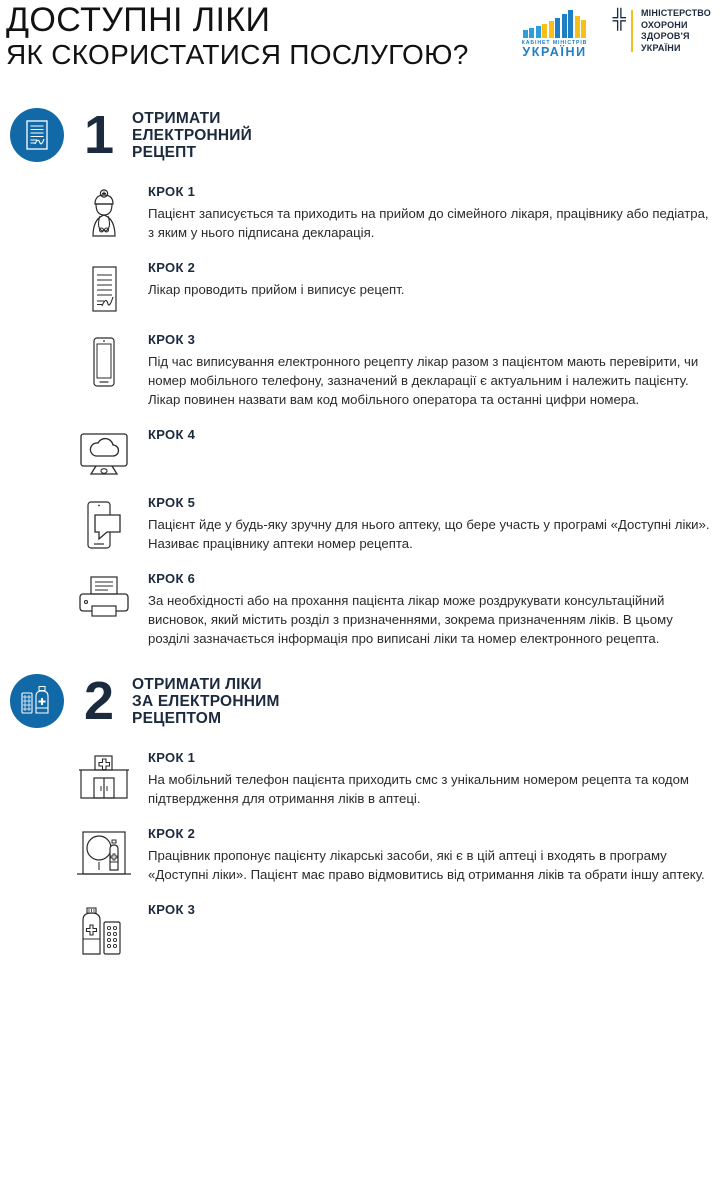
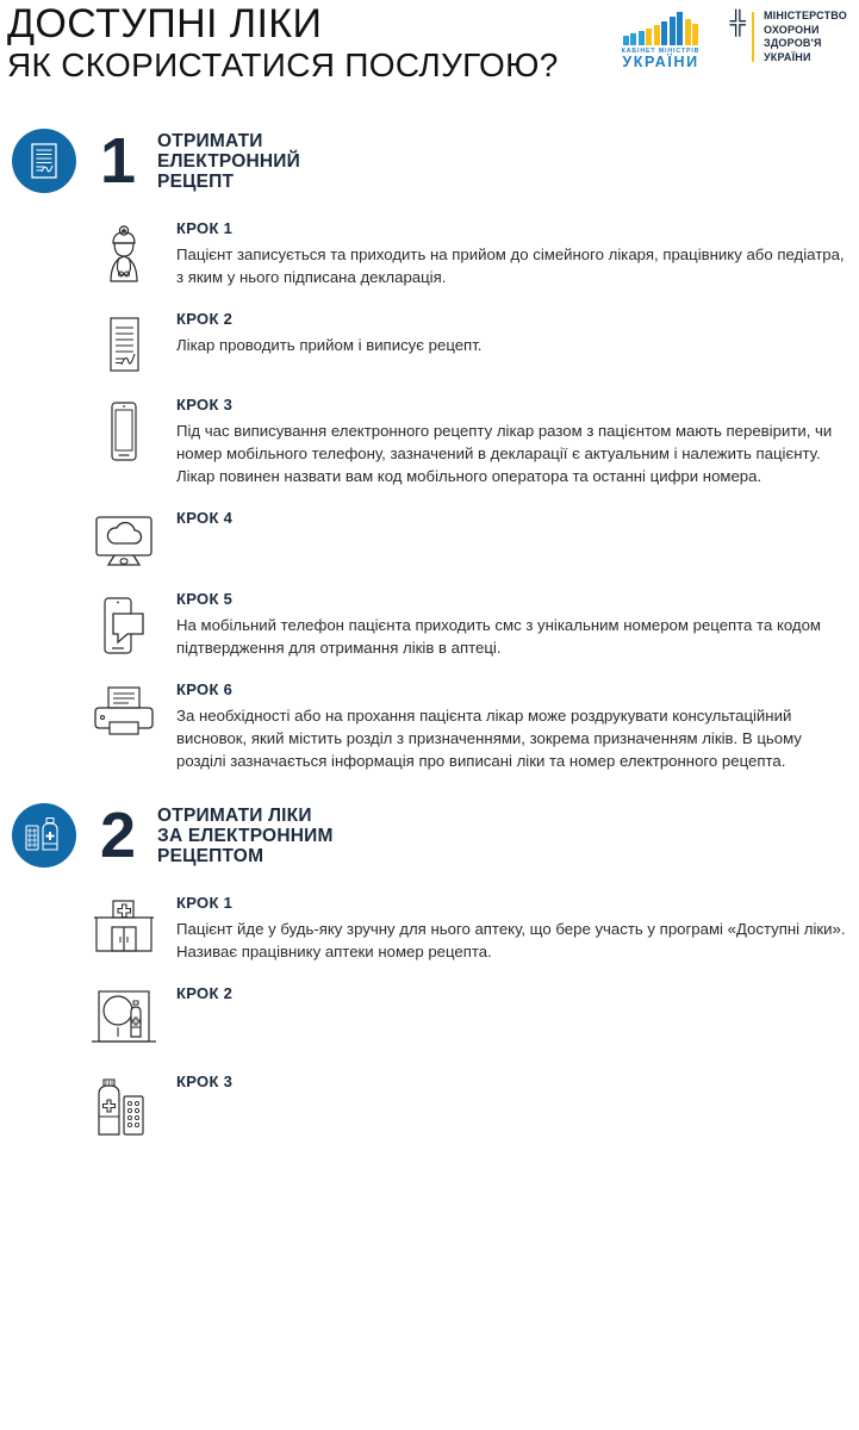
  ДОСТУПНІ ЛІКИ
  ЯК СКОРИСТАТИСЯ ПОСЛУГОЮ?
  УКРАЇНИ
  ╬
  МІНІСТЕРСТВО
  ОХОРОНИ
  ЗДОРОВ'Я
  УКРАЇНИ
  1
  ОТРИМАТИ
  ЕЛЕКТРОННИЙ
  РЕЦЕПТ
  КРОК 1
  Пацієнт записується та приходить на прийом до сімейного лікаря, працівнику або педіатра, з яким у нього підписана декларація.
  КРОК 2
  Лікар проводить прийом і виписує рецепт.
  КРОК 3
  Під час виписування електронного рецепту лікар разом з пацієнтом мають перевірити, чи номер мобільного телефону, зазначений в декларації є актуальним і належить пацієнту. Лікар повинен назвати вам код мобільного оператора та останні цифри номера.
  КРОК 4
  КРОК 5
- Пацієнт йде у будь-яку зручну для нього аптеку, що бере участь у програмі «Доступні ліки». Називає працівнику аптеки номер рецепта.
+ На мобільний телефон пацієнта приходить смс з унікальним номером рецепта та кодом підтвердження для отримання ліків в аптеці.
  КРОК 6
  За необхідності або на прохання пацієнта лікар може роздрукувати консультаційний висновок, який містить розділ з призначеннями, зокрема призначенням ліків. В цьому розділі зазначається інформація про виписані ліки та номер електронного рецепта.
  2
  ОТРИМАТИ ЛІКИ
  ЗА ЕЛЕКТРОННИМ
  РЕЦЕПТОМ
  КРОК 1
- На мобільний телефон пацієнта приходить смс з унікальним номером рецепта та кодом підтвердження для отримання ліків в аптеці.
+ Пацієнт йде у будь-яку зручну для нього аптеку, що бере участь у програмі «Доступні ліки». Називає працівнику аптеки номер рецепта.
  КРОК 2
- Працівник пропонує пацієнту лікарські засоби, які є в цій аптеці і входять в програму «Доступні ліки». Пацієнт має право відмовитись від отримання ліків та обрати іншу аптеку.
  КРОК 3
